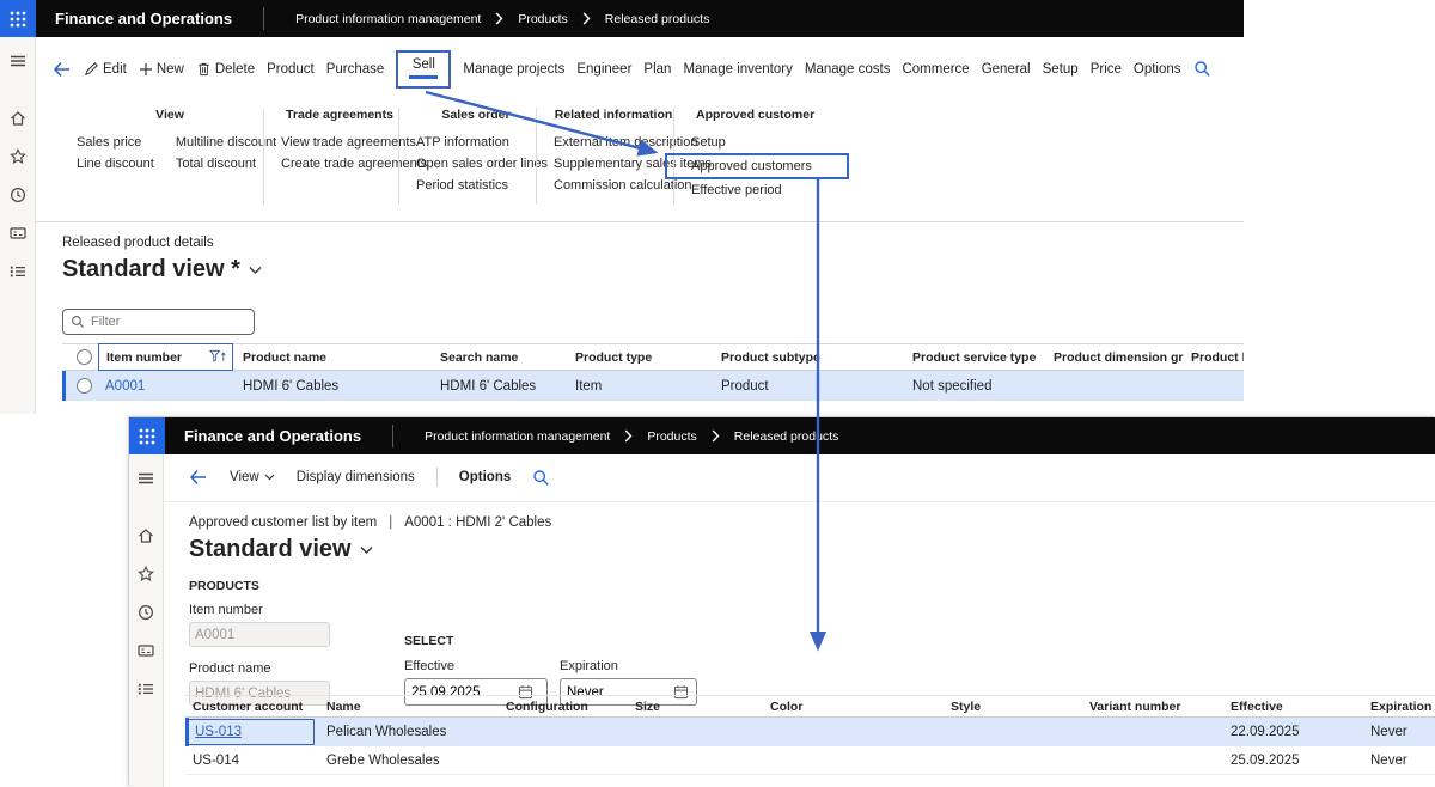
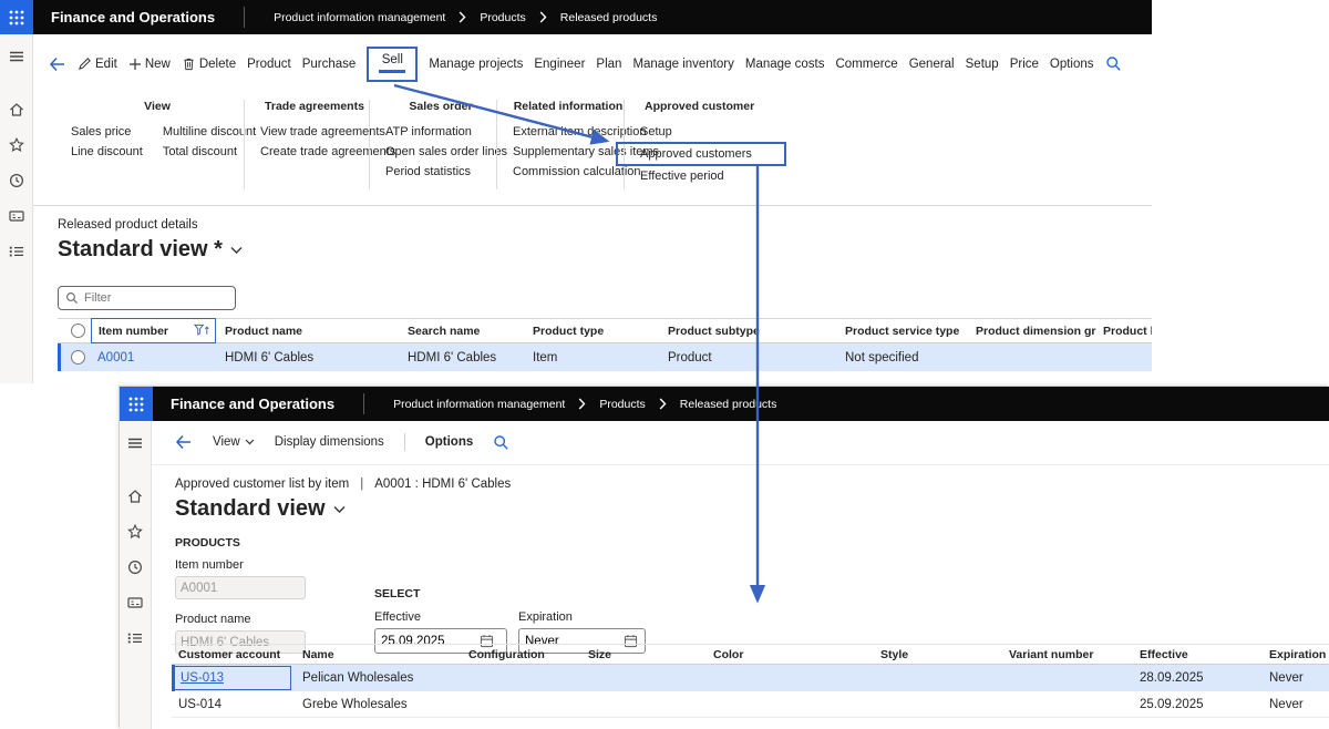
  Finance and Operations
  Product information management
  Products
  Released products
  Edit
  New
  Delete
  Product
  Purchase
  Sell
  Manage projects
  Engineer
  Plan
  Manage inventory
  Manage costs
  Commerce
  General
  Setup
  Price
  Options
  View
  Sales price
  Line discount
  Multiline discount
  Total discount
  Trade agreements
  View trade agreeme
  Create trade agreem
  Sales orde
  ATP information
  Open sales order lin
  Period statistics
  Related information
  External itm descri
  Supplementary sale
  Commission calcula
  Approved customer
  Setup
  Approved customers
  Effective period
  Released product details
  Standard view *
  Filter
  Item number
  Product name
  Search name
  Product type
  Product subtyp
  Product service type
  Product dimension gr
  A0001
  HDMI 6' Cables
  HDMI 6' Cables
  Item
  Product
  Not specified
  Finance and Operations
  Product information management
  Products
  Released prodcts
  View
  Display dimensions
  Options
  Approved customer list by item
  |
- A0001 : HDMI 2' Cables
+ A0001 : HDMI 6' Cables
  Standard view
  PRODUCTS
  Item number
  A0001
  Product name
  HDMI 6' Cables
  SELECT
  Effective
  25.09.2025
  Expiration
  Never
  Customer account
  Name
  Configuration
  Size
  Color
  Style
  Variant number
  Effective
  Expiration
  US-013
  Pelican Wholesales
- 22.09.2025
+ 28.09.2025
  Never
  US-014
  Grebe Wholesales
  25.09.2025
  Never
